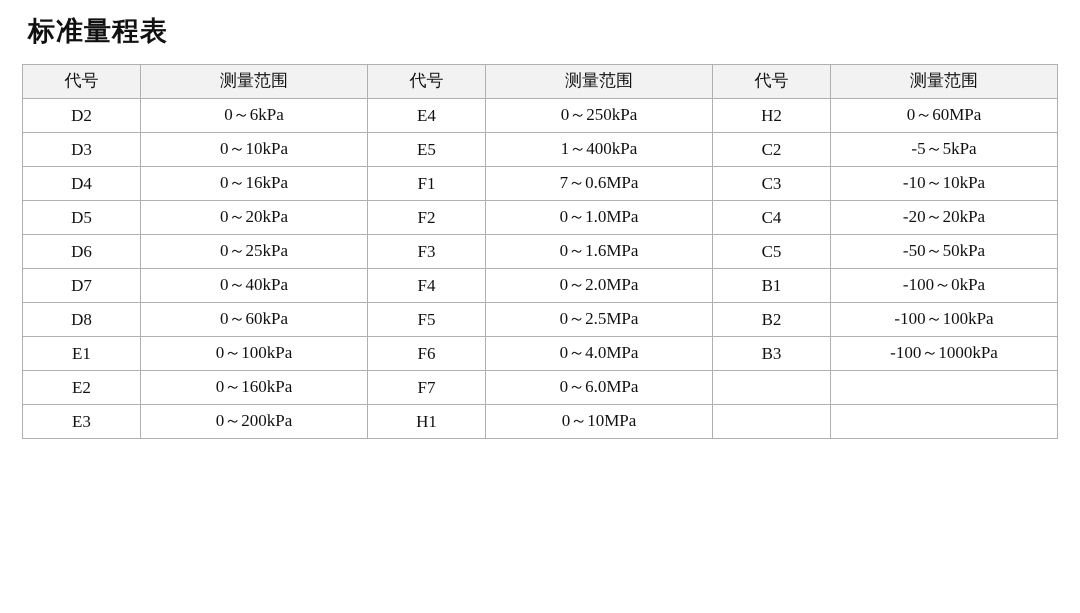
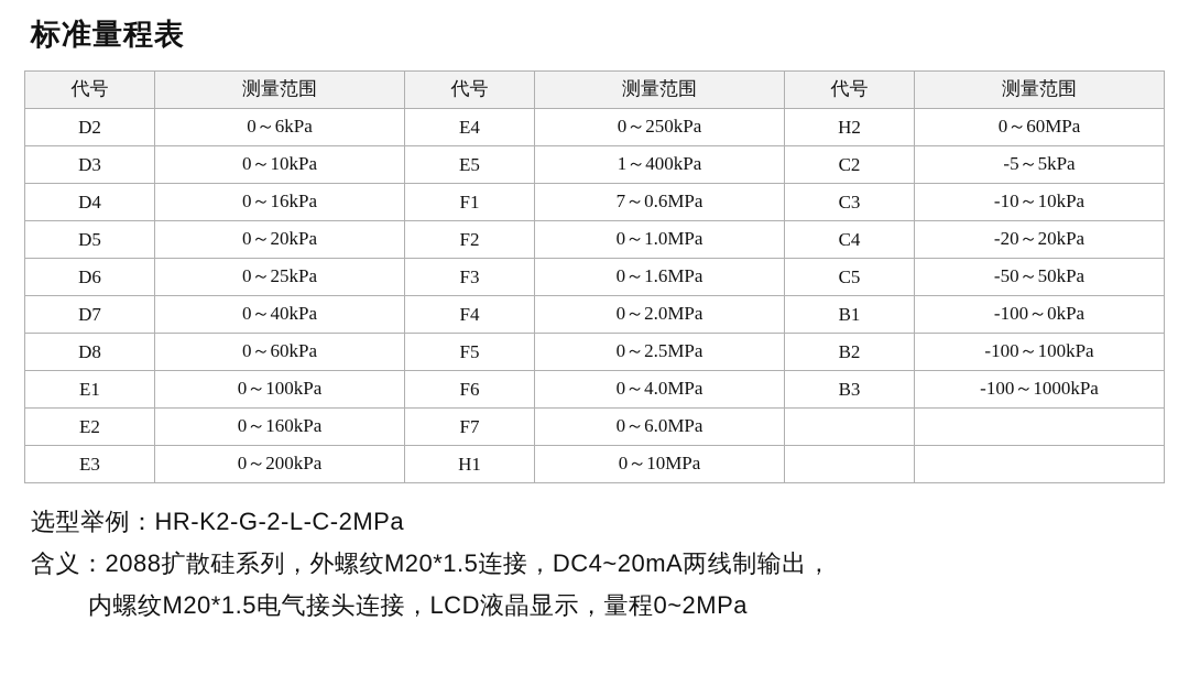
  标准量程表
  代号	测量范围	代号	测量范围	代号	测量范围
  D2	0～6kPa	E4	0～250kPa	H2	0～60MPa
  D3	0～10kPa	E5	1～400kPa	C2	-5～5kPa
  D4	0～16kPa	F1	7～0.6MPa	C3	-10～10kPa
  D5	0～20kPa	F2	0～1.0MPa	C4	-20～20kPa
  D6	0～25kPa	F3	0～1.6MPa	C5	-50～50kPa
  D7	0～40kPa	F4	0～2.0MPa	B1	-100～0kPa
  D8	0～60kPa	F5	0～2.5MPa	B2	-100～100kPa
  E1	0～100kPa	F6	0～4.0MPa	B3	-100～1000kPa
  E2	0～160kPa	F7	0～6.0MPa
  E3	0～200kPa	H1	0～10MPa
+ 选型举例：HR-K2-G-2-L-C-2MPa
+ 含义：2088扩散硅系列，外螺纹M20*1.5连接，DC4~20mA两线制输出，
+ 内螺纹M20*1.5电气接头连接，LCD液晶显示，量程0~2MPa
